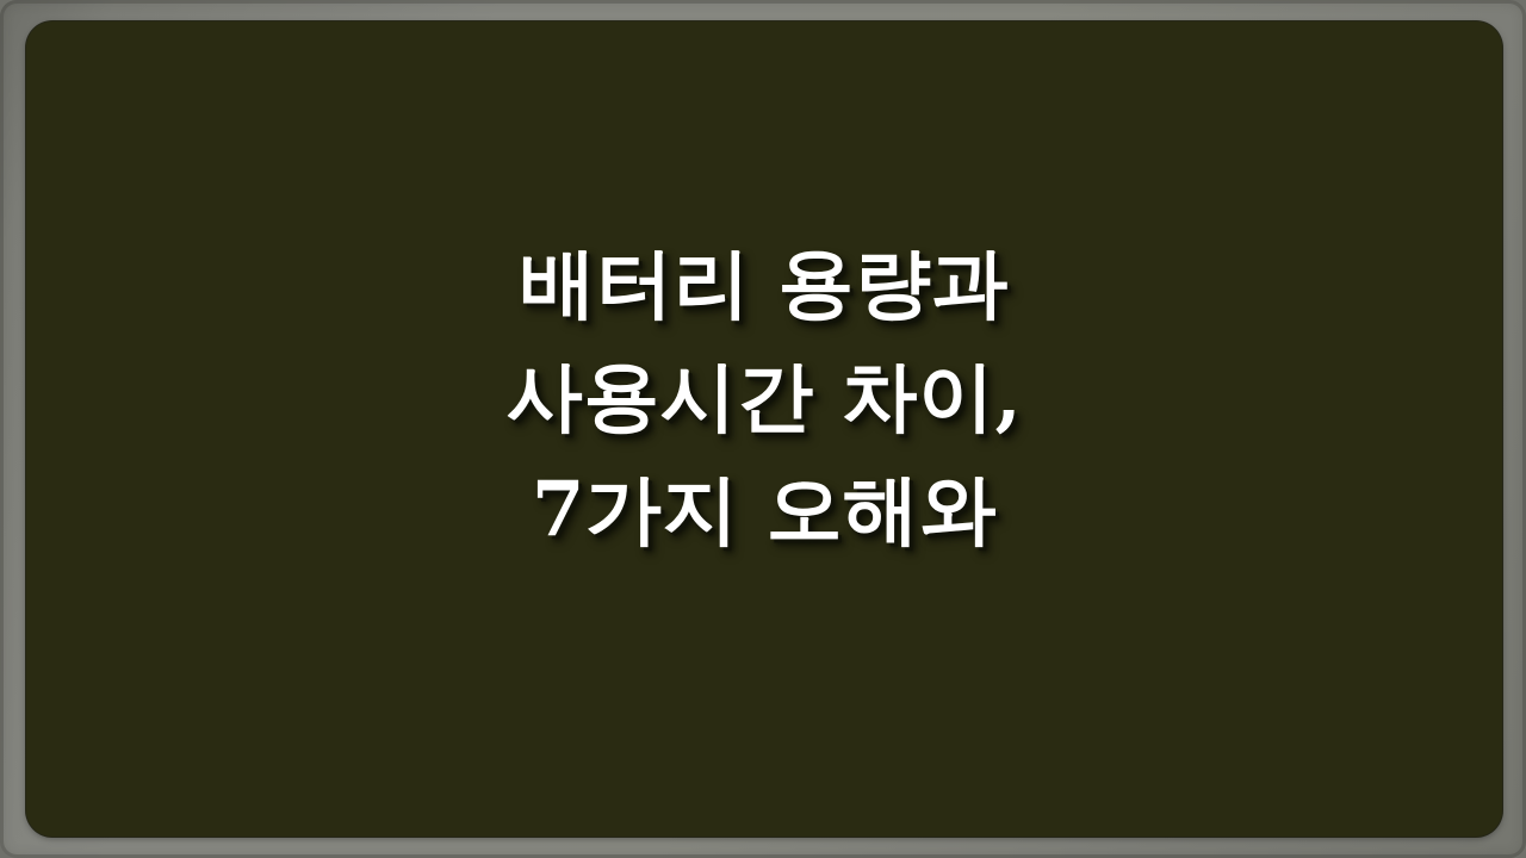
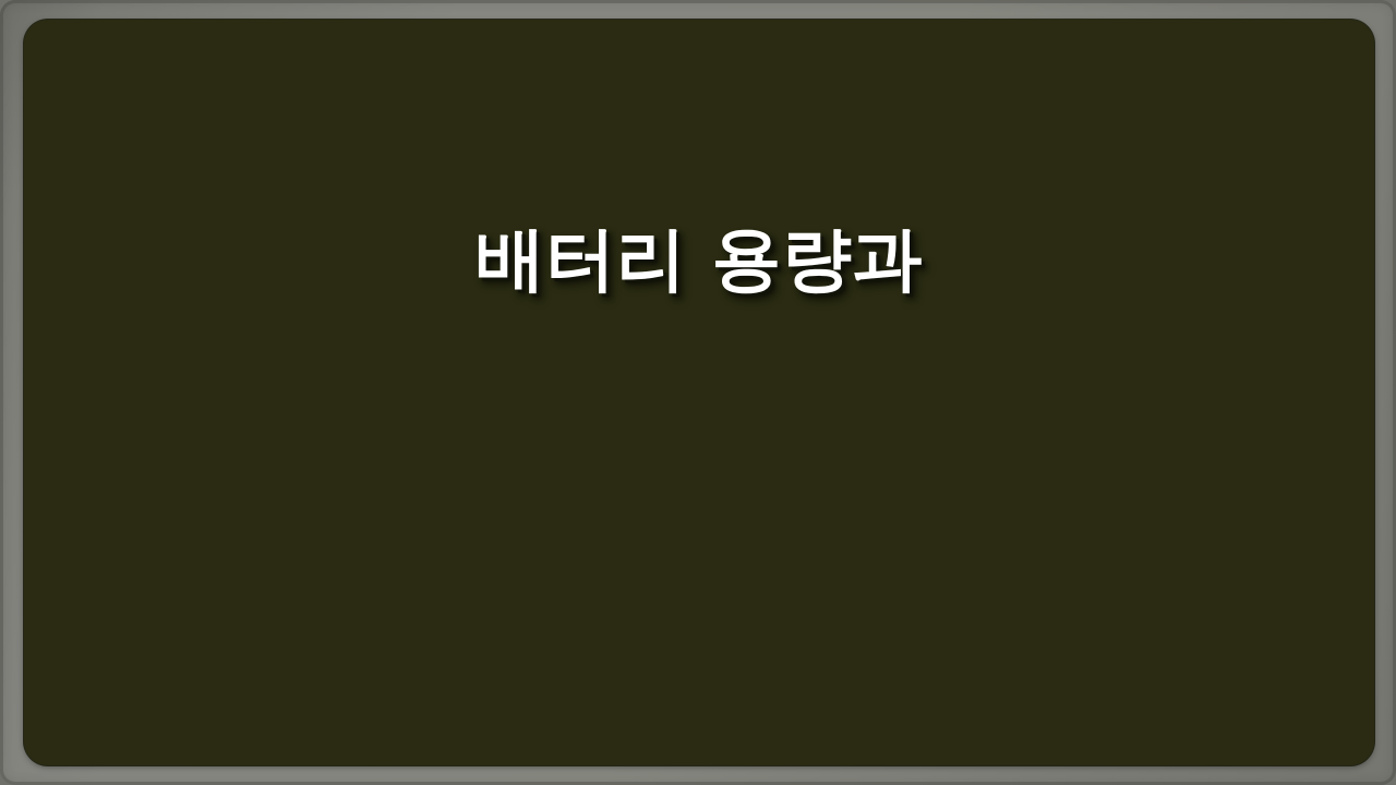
  배터리 용량과
- 사용시간 차이,
- 7가지 오해와
